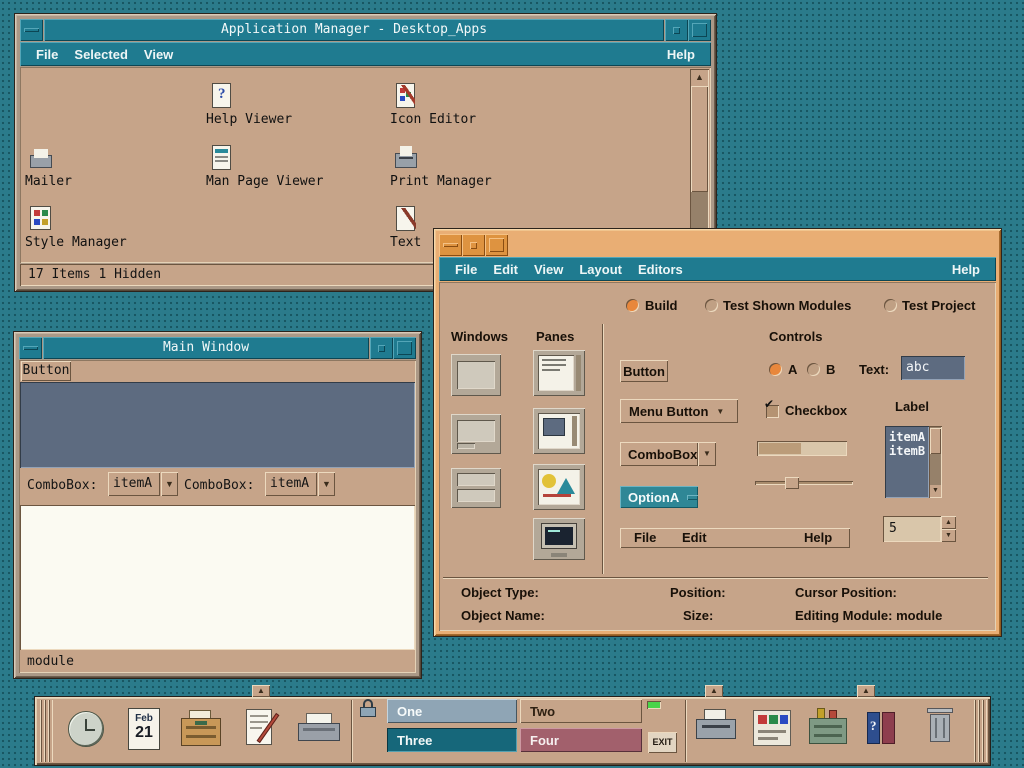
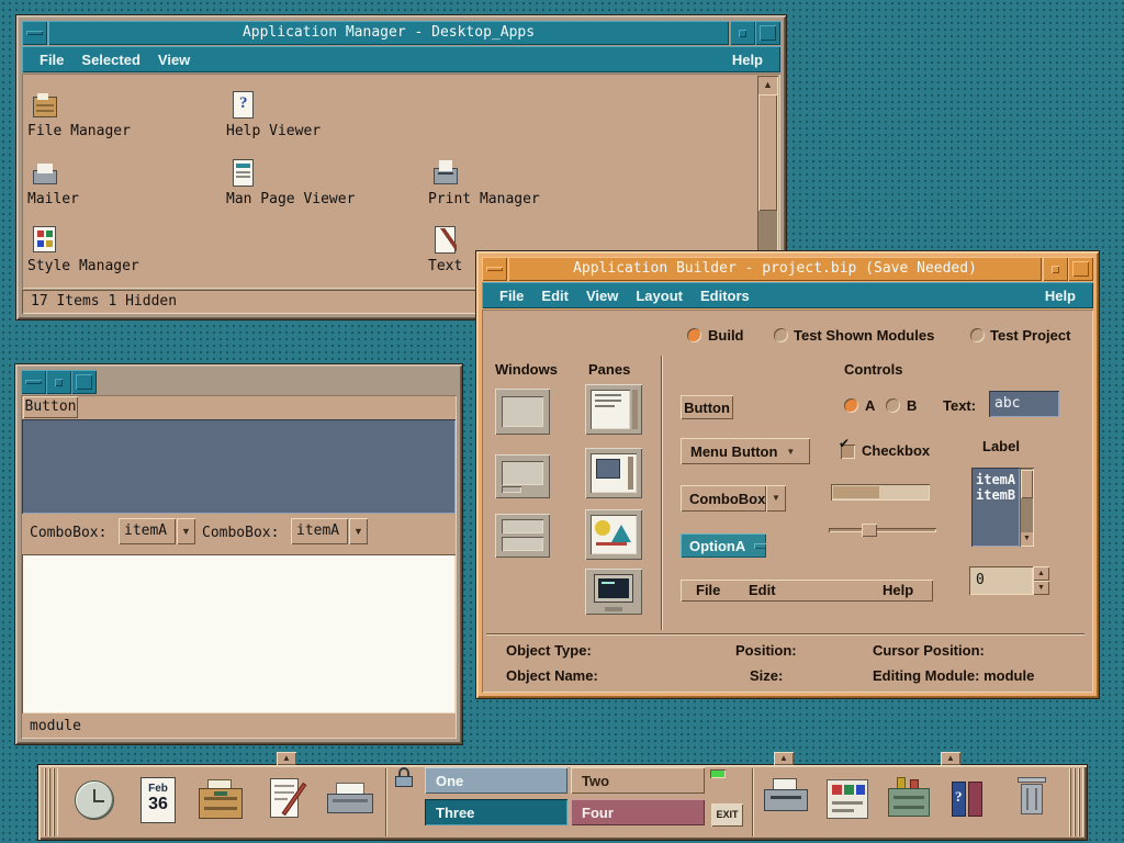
  Application Manager - Desktop_Apps
  File
  Selected
  View
  Help
+ File Manager
  ?
  Help Viewer
- Icon Editor
  Mailer
  Man Page Viewer
  Print Manager
  Style Manager
  Text
  ▲
  17 Items 1 Hidden
- Main Window
  Button
  ComboBox:
  itemA
  ▼
  ComboBox:
  itemA
  ▼
  module
+ Application Builder - project.bip (Save Needed)
  File
  Edit
  View
  Layout
  Editors
  Help
  Build
  Test Shown Modules
  Test Project
  Windows
  Panes
  Controls
  Button
  Menu Button
  ▼
  ComboBox
  ▼
  OptionA
  A
  B
  ✔
  Checkbox
  Text:
  abc
  Label
  itemA
  itemB
- 5
+ 0
  File
  Edit
  Help
  Object Type:
  Position:
  Cursor Position:
  Object Name:
  Size:
  Editing Module: module
  ▲
  ▲
  ▲
  Feb
- 21
+ 36
  One
  Two
  Three
  Four
  EXIT
  ?
